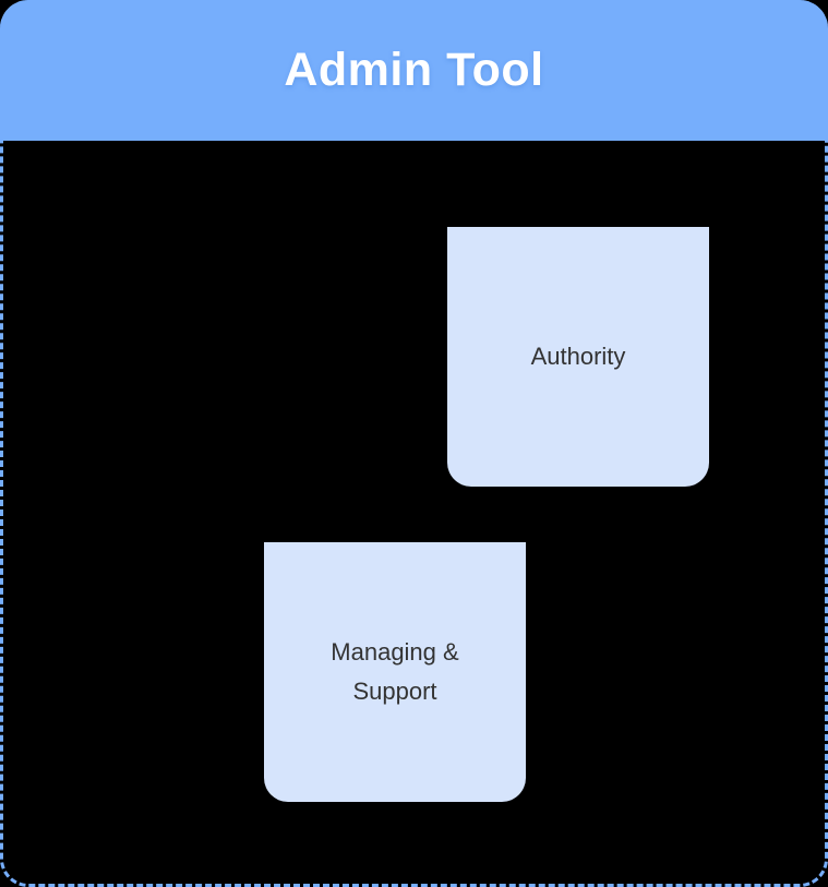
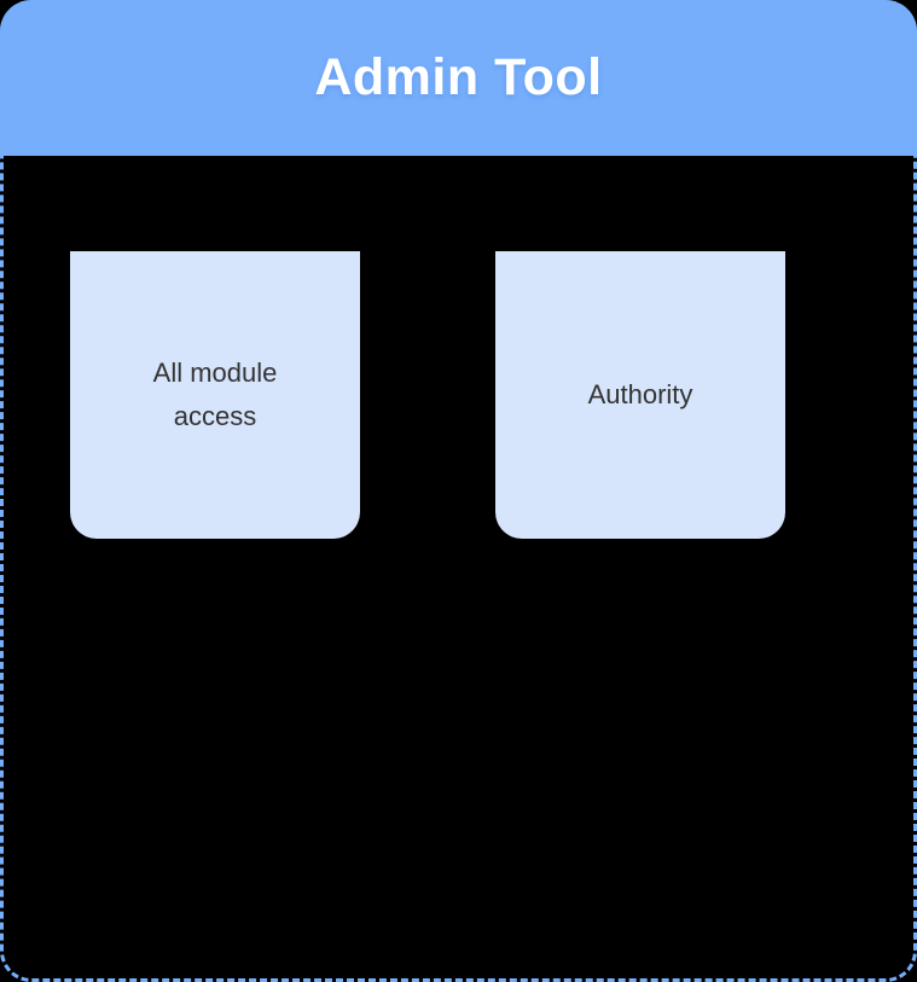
  Admin Tool
+ All module
+ access
  Authority
- Managing &
- Support
